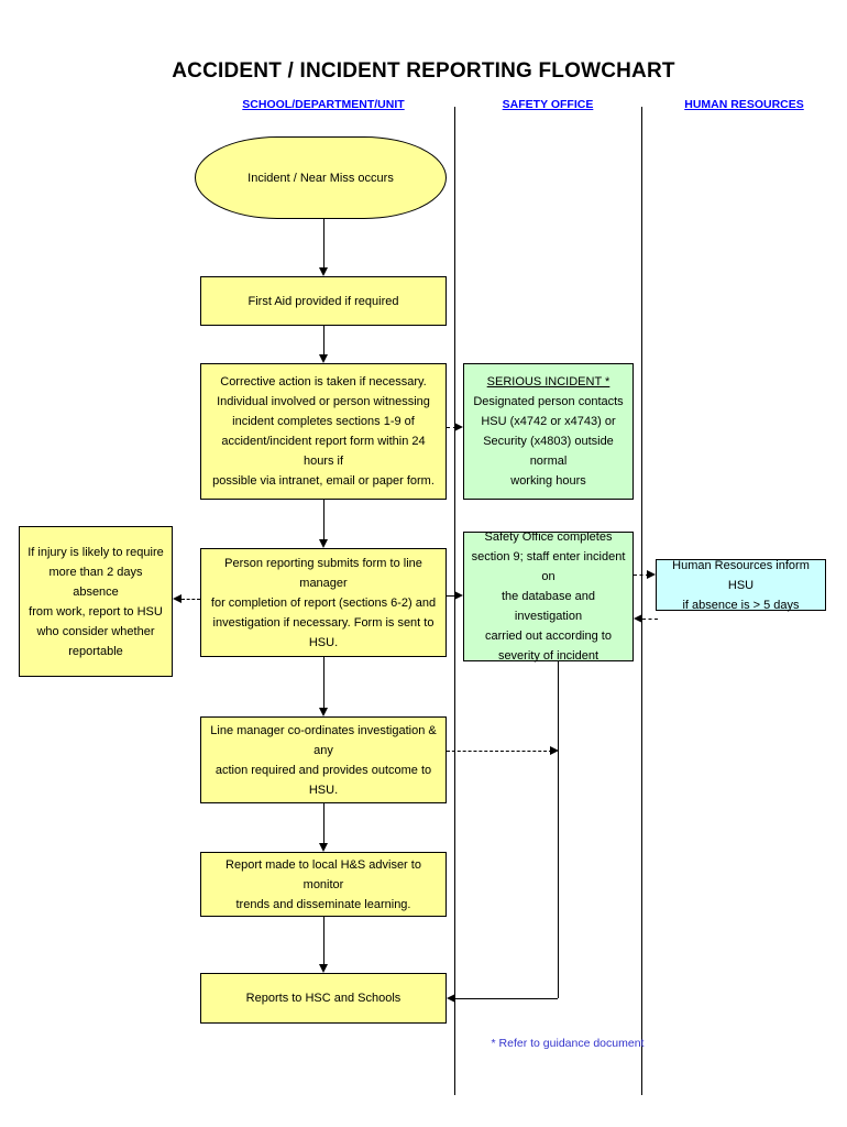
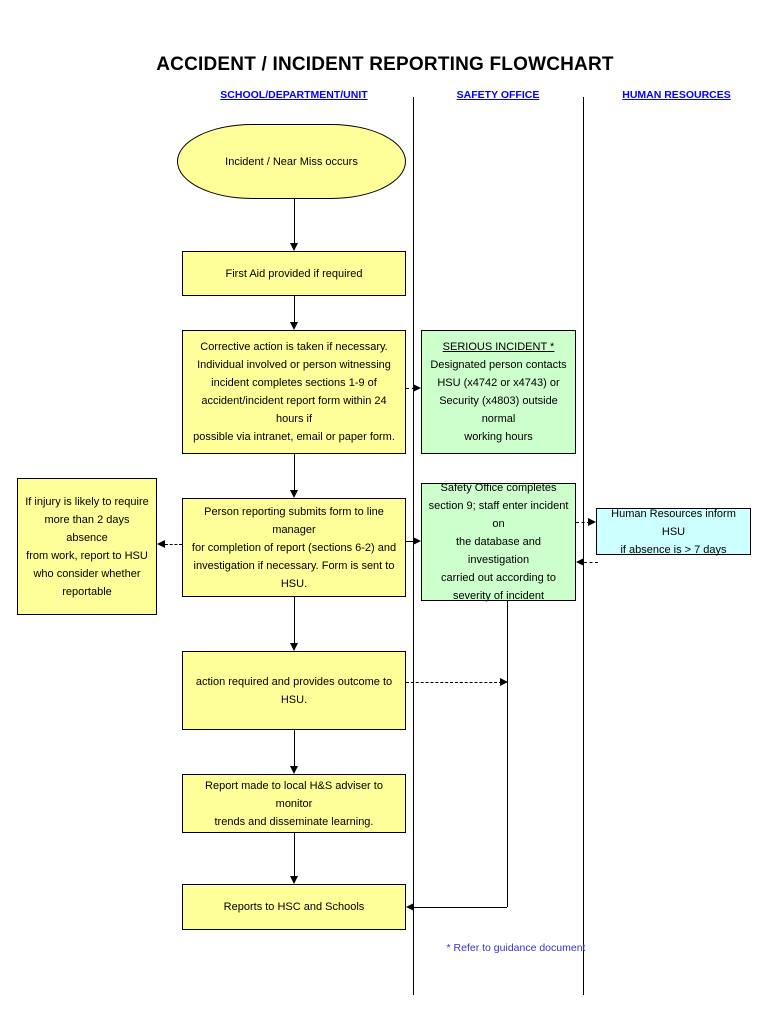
  ACCIDENT / INCIDENT REPORTING FLOWCHART
  SCHOOL/DEPARTMENT/UNIT
  SAFETY OFFICE
  HUMAN RESOURCES
  Incident / Near Miss occurs
  First Aid provided if required
  Corrective action is taken if necessary.
  Individual involved or person witnessing
  incident completes sections 1-9 of
  accident/incident report form within 24 hours if
  possible via intranet, email or paper form.
  SERIOUS INCIDENT *
  Designated person contacts
  HSU (x4742 or x4743) or
  Security (x4803) outside normal
  working hours
  If injury is likely to require
  more than 2 days absence
  from work, report to HSU
  who consider whether
  reportable
  Person reporting submits form to line manager
  for completion of report (sections 6-2) and
  investigation if necessary. Form is sent to
  HSU.
  Safety Office completes
  section 9; staff enter incident on
  the database and investigation
  carried out according to
  severity of incident
  Human Resources inform HSU
- if absence is > 5 days
+ if absence is > 7 days
- Line manager co-ordinates investigation & any
  action required and provides outcome to HSU.
  Report made to local H&S adviser to monitor
  trends and disseminate learning.
  Reports to HSC and Schools
  * Refer to guidance document
